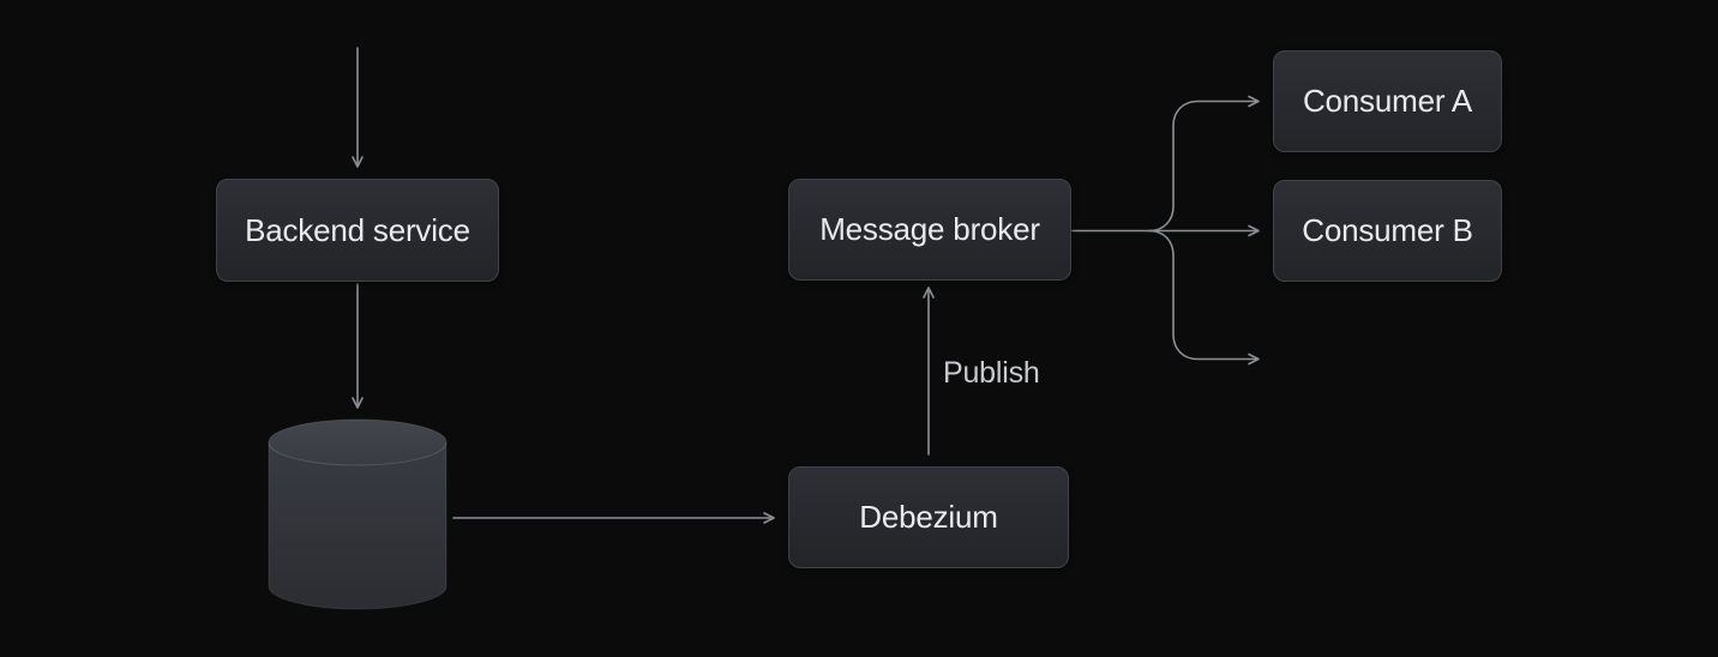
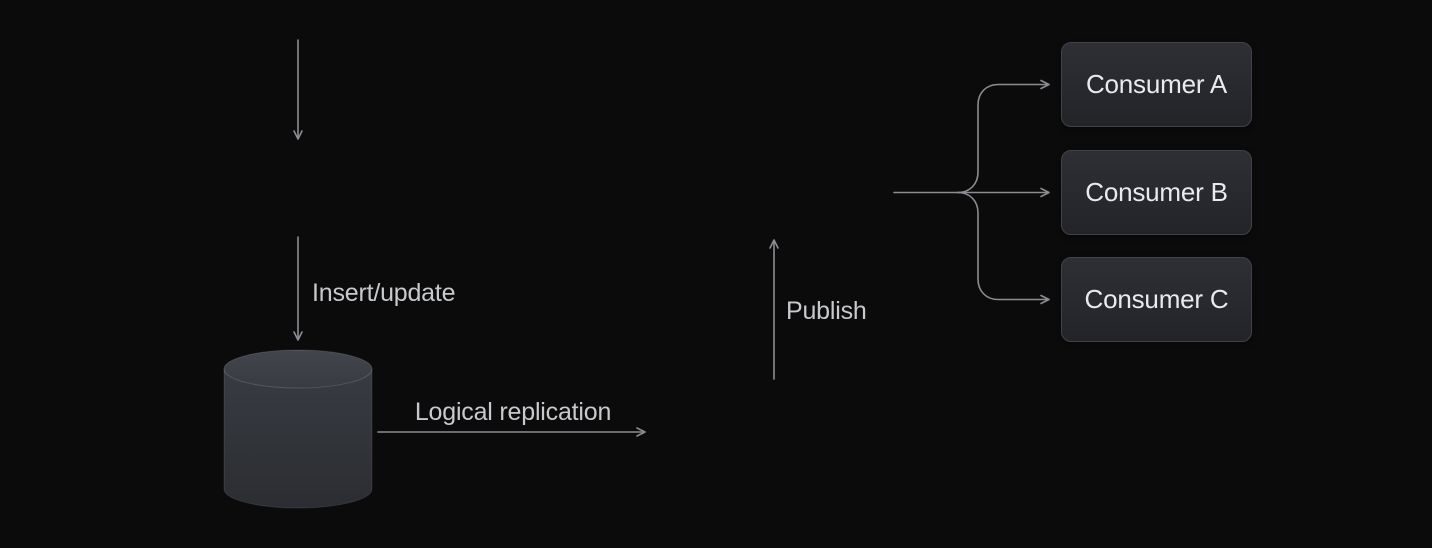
- Backend service
- Message broker
- Debezium
  Consumer A
  Consumer B
+ Consumer C
+ Insert/update
+ Logical replication
  Publish
